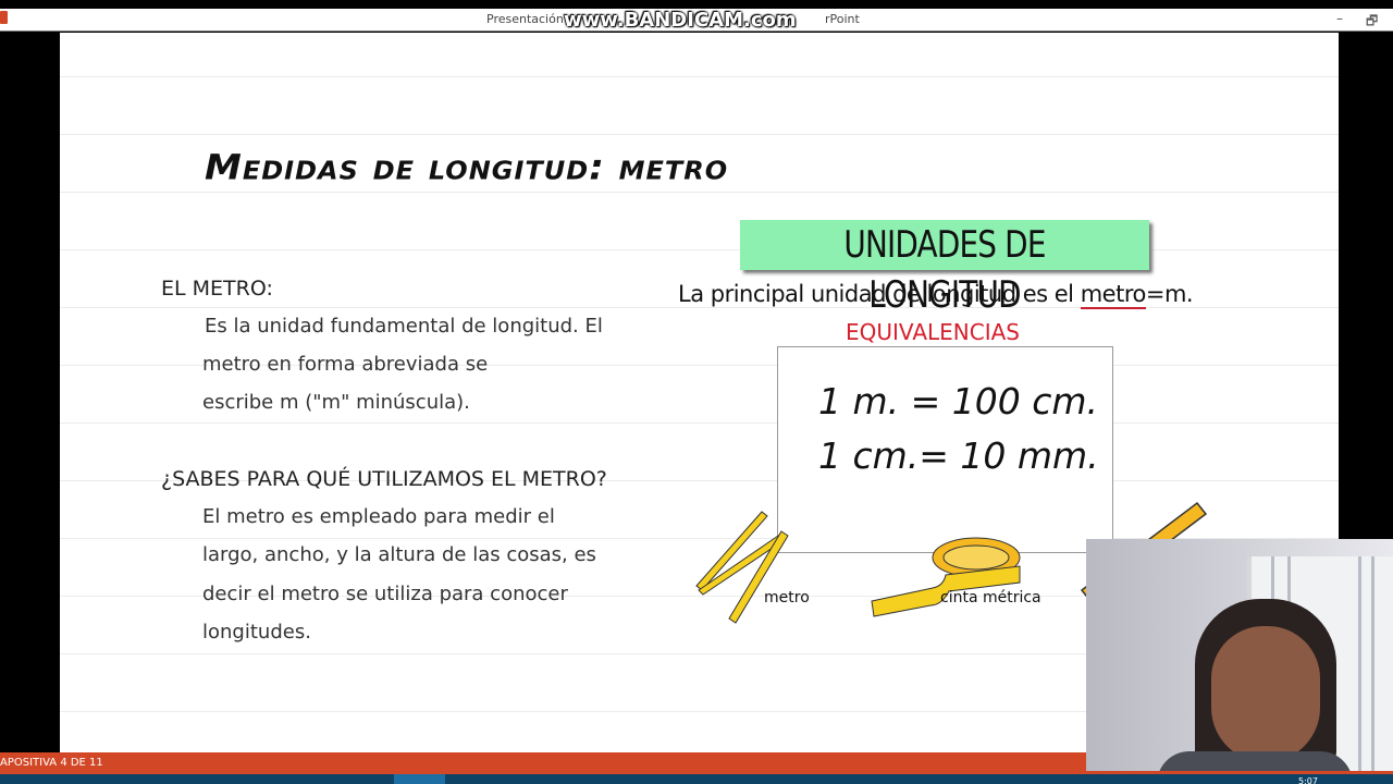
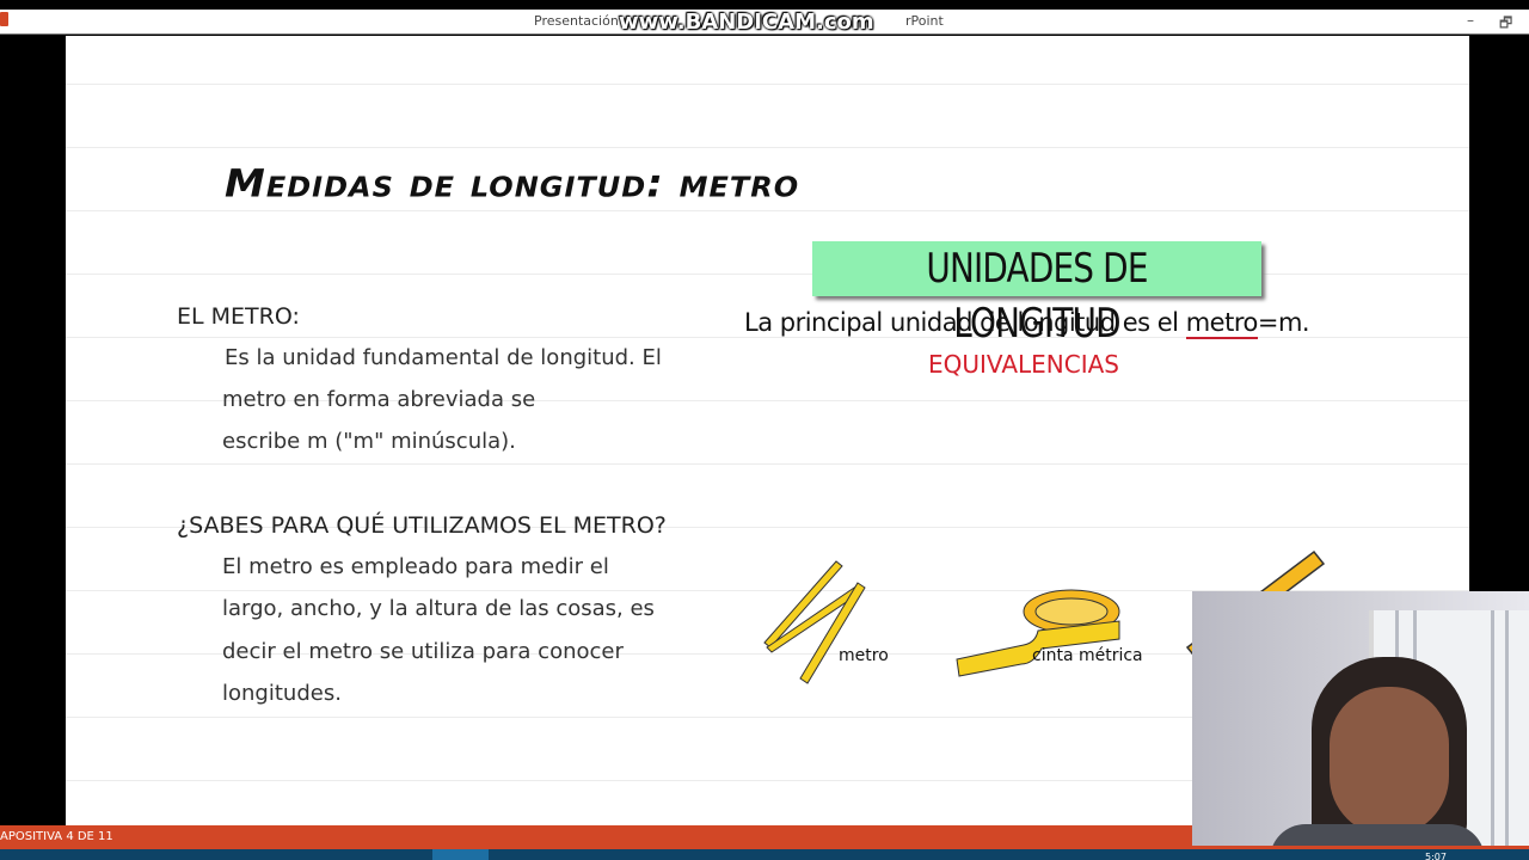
  Presentación d
  rPoint
  www.BANDICAM.com
  –
  🗗
  Medidas de longitud: metro
  EL METRO:
  Es la unidad fundamental de longitud. El
  metro en forma abreviada se
  escribe m ("m" minúscula).
  ¿SABES PARA QUÉ UTILIZAMOS EL METRO?
  El metro es empleado para medir el
  largo, ancho, y la altura de las cosas, es
  decir el metro se utiliza para conocer
  longitudes.
  UNIDADES DE LONGITUD
  La principal unidad de longitud es el metro=m.
  EQUIVALENCIAS
- 1 m. = 100 cm.
- 1 cm.= 10 mm.
  metro
  cinta métrica
  APOSITIVA 4 DE 11
  5:07
